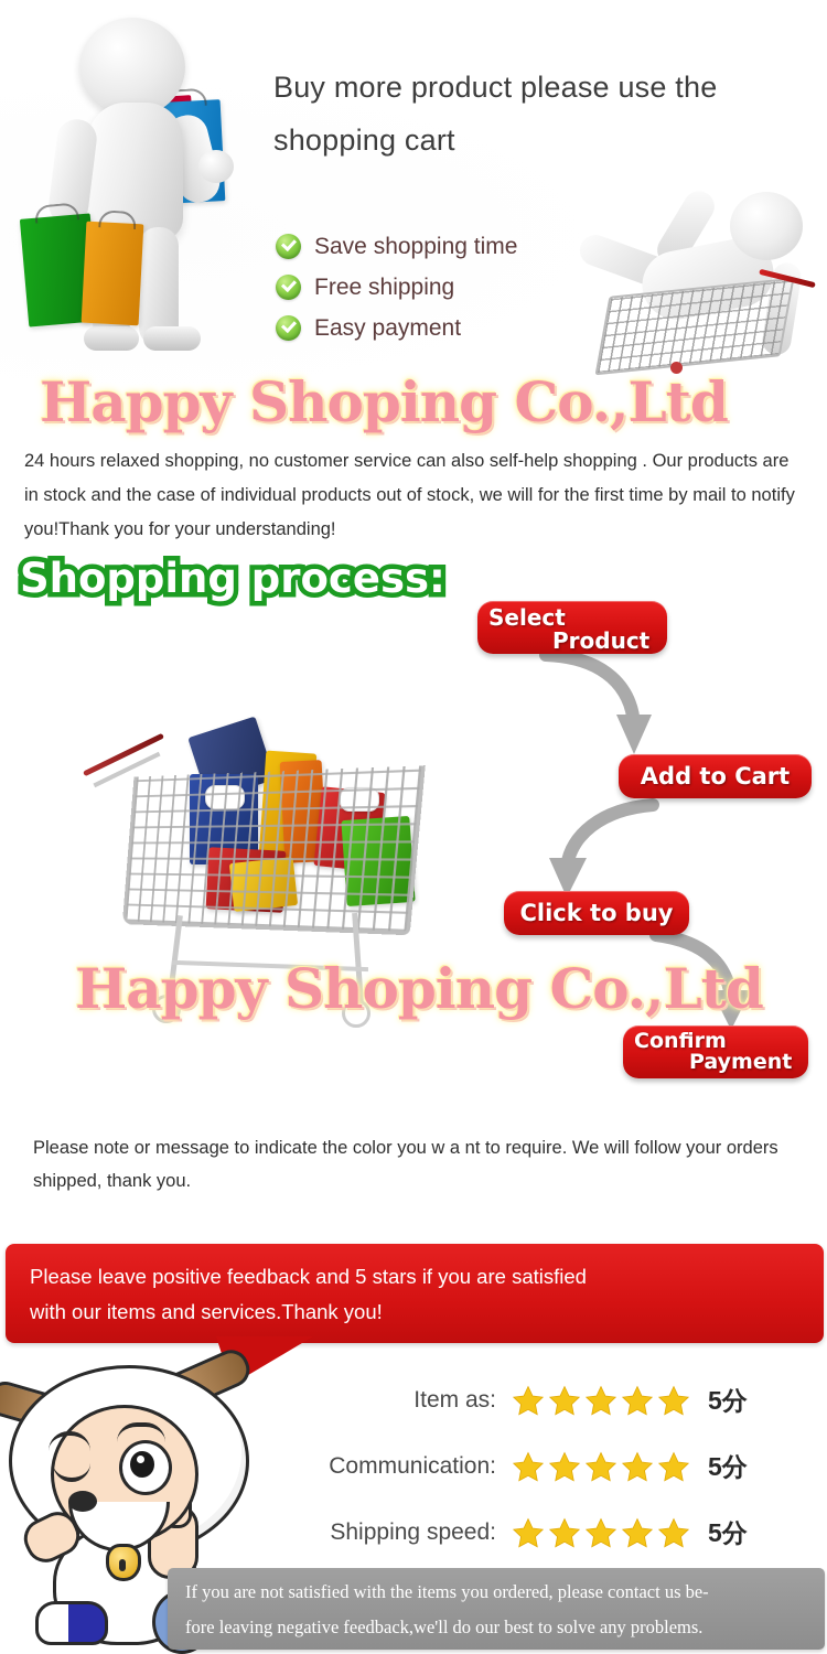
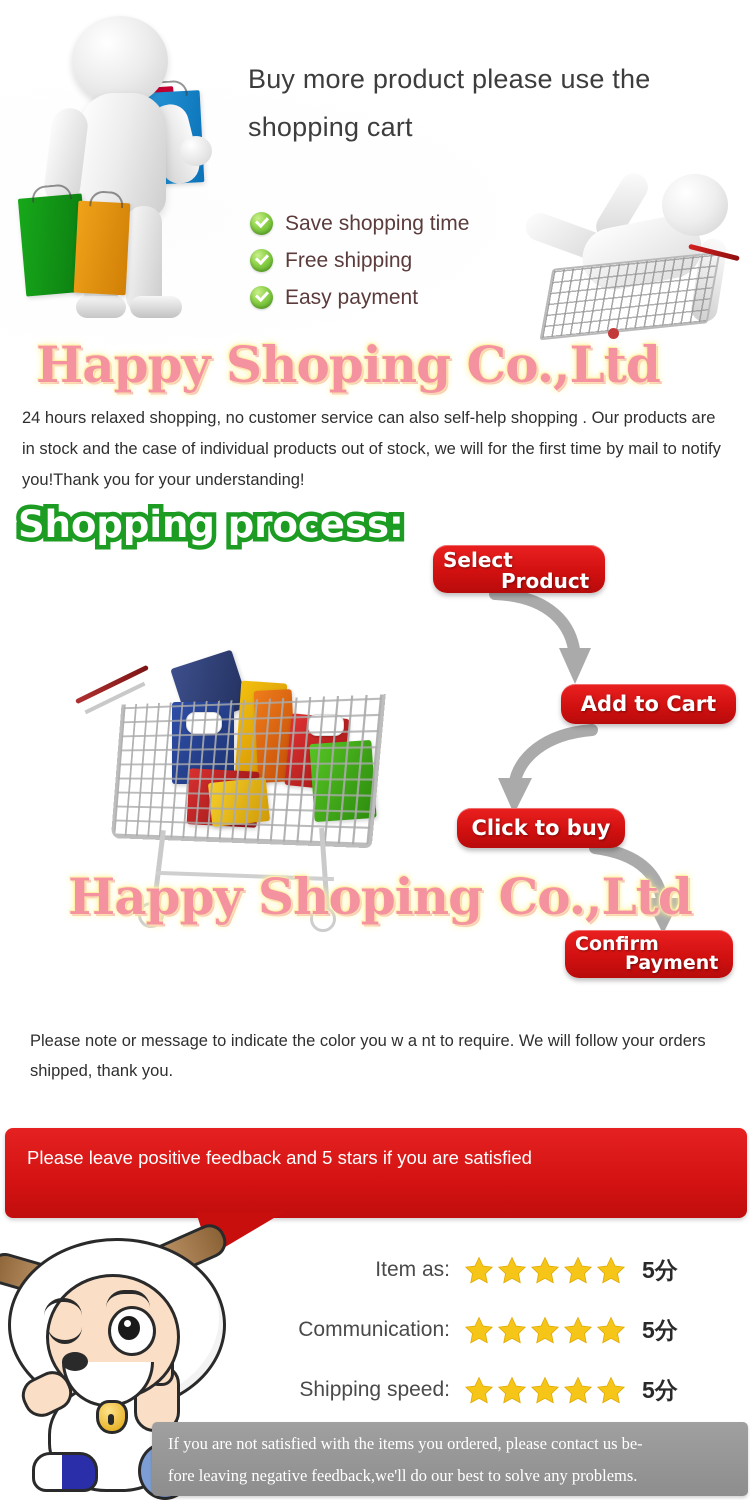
  Buy more product please use the shopping cart
  Save shopping time
  Free shipping
  Easy payment
  Happy Shoping Co.,Ltd
  24 hours relaxed shopping, no customer service can also self-help shopping . Our products are in stock and the case of individual products out of stock, we will for the first time by mail to notify you!Thank you for your understanding!
  Shopping process:
  Select
  Product
  Add to Cart
  Click to buy
  Confirm
  Payment
  Happy Shoping Co.,Ltd
  Please note or message to indicate the color you w a nt to require. We will follow your orders shipped, thank you.
  Please leave positive feedback and 5 stars if you are satisfied
- with our items and services.Thank you!
  Item as:
  5分
  Communication:
  5分
  Shipping speed:
  5分
  If you are not satisfied with the items you ordered, please contact us be-
  fore leaving negative feedback,we'll do our best to solve any problems.
